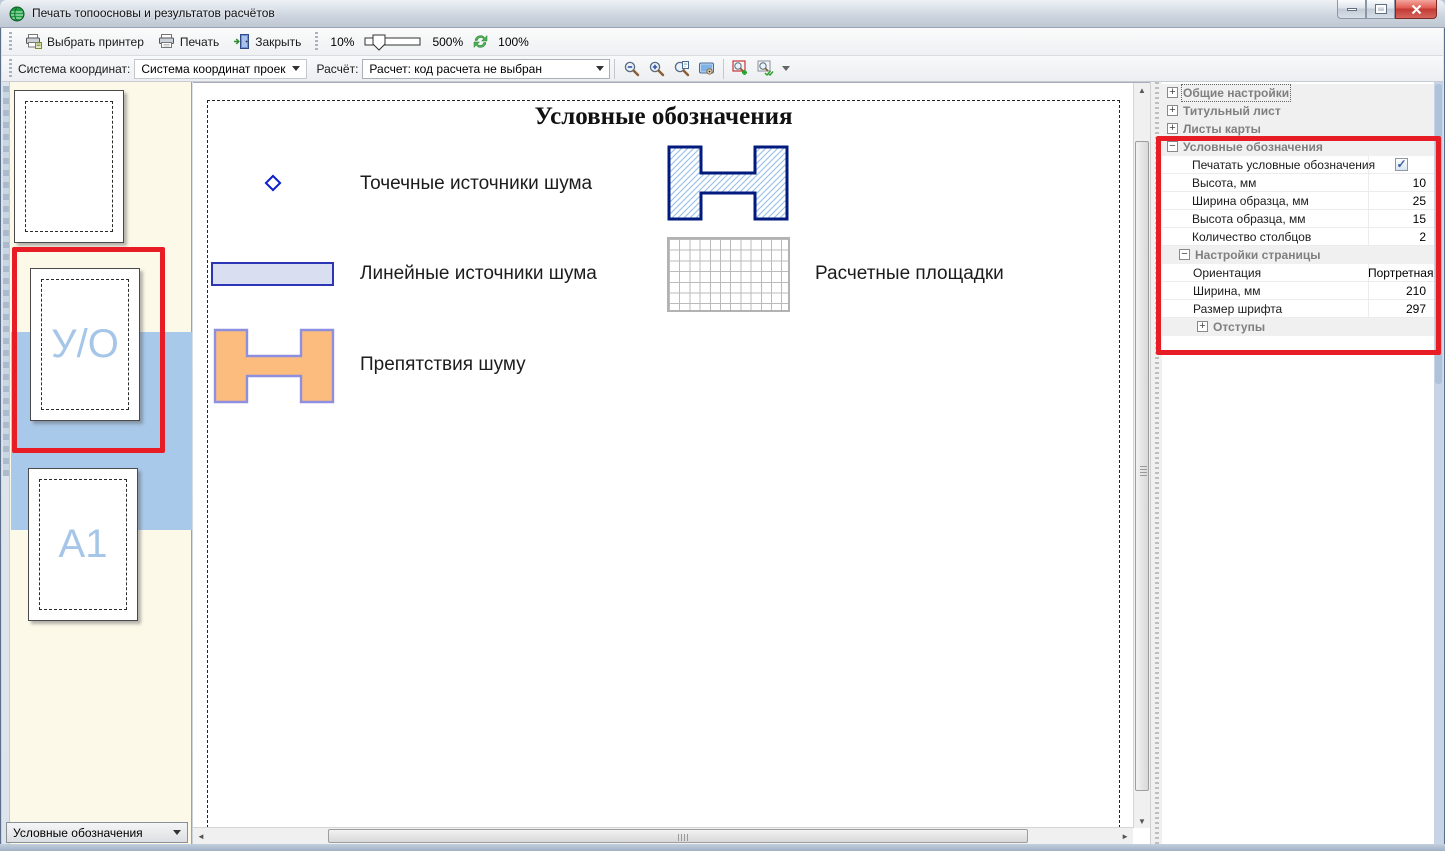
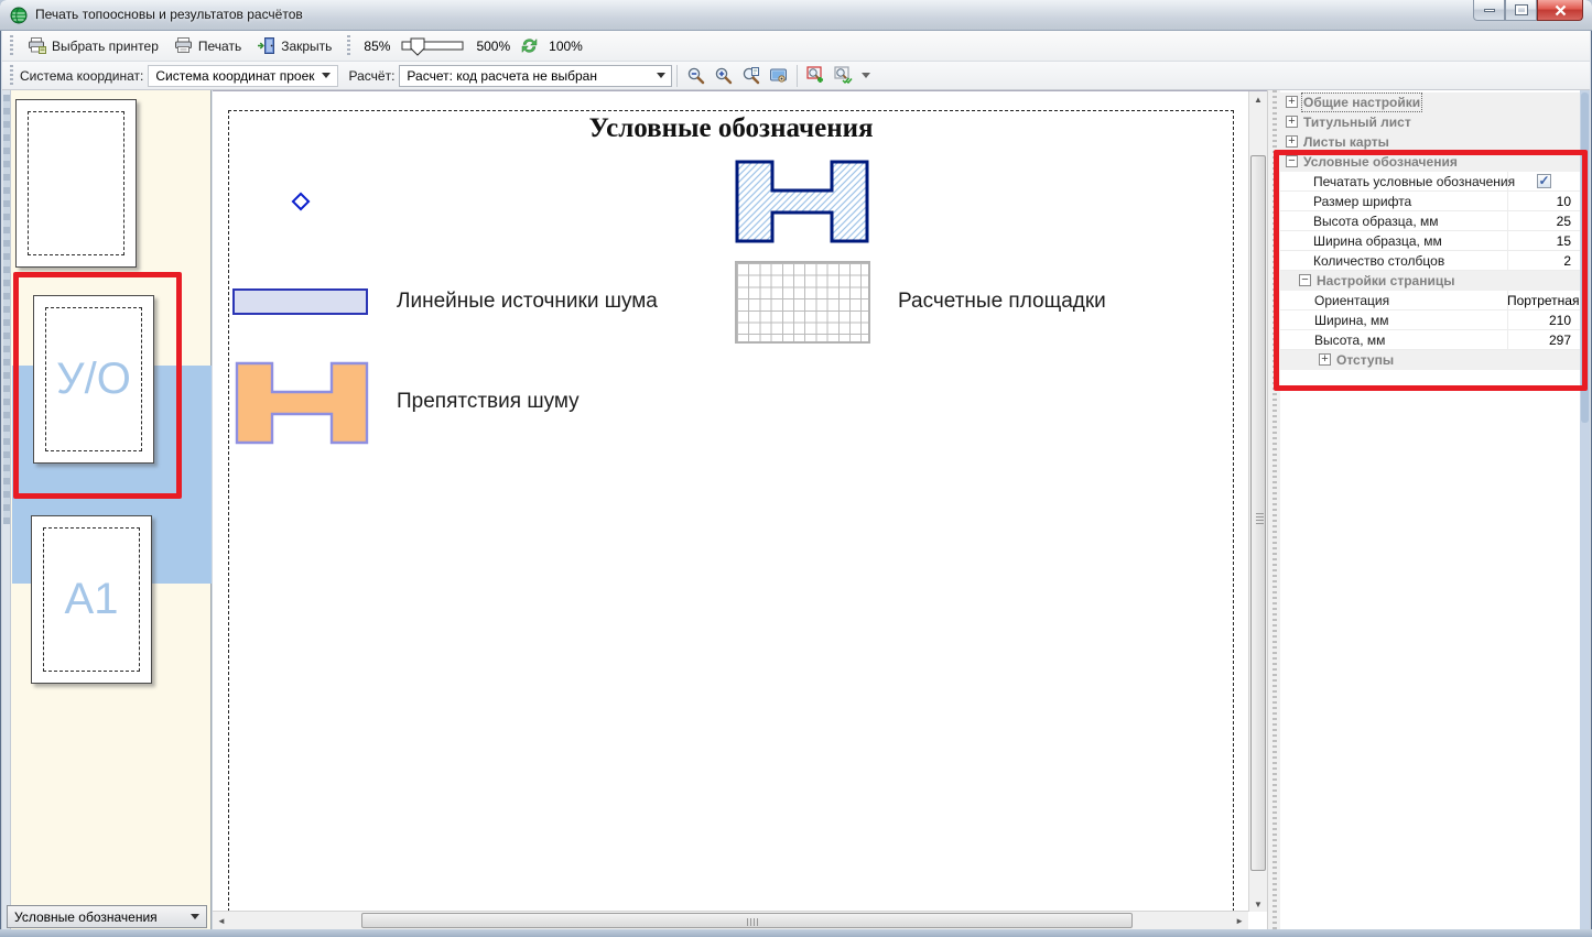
  Печать топооcновы и результатов расчётов
  Выбрать принтер
  Печать
  Закрыть
- 10%
+ 85%
  500%
  100%
  Система координат:
  Система координат проек
  Расчёт:
  Расчет: код расчета не выбран
  У/О
  А1
  Условные обозначения
  Условные обозначения
- Точечные источники шума
  Линейные источники шума
  Расчетные площадки
  Препятствия шуму
  ▲
  ▼
  ◄
  ►
  +
  Общие настройки
  +
  Титульный лист
  +
  Листы карты
  −
  Условные обозначения
  Печатать условные обозначения
  ✓
- Высота, мм
+ Размер шрифта
  10
- Ширина образца, мм
+ Высота образца, мм
  25
- Высота образца, мм
+ Ширина образца, мм
  15
  Количество столбцов
  2
  −
  Настройки страницы
  Ориентация
  Портретна
  Ширина, мм
  210
- Размер шрифта
+ Высота, мм
  297
  +
  Отступы
